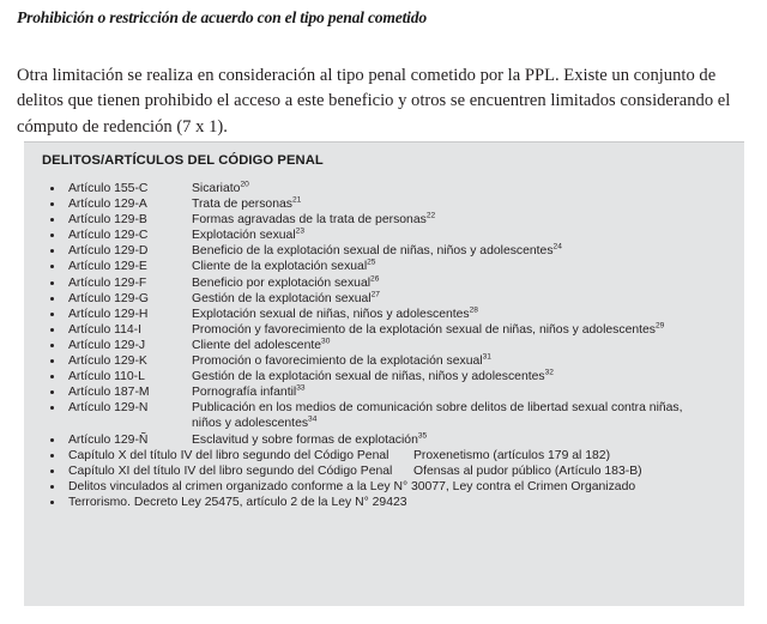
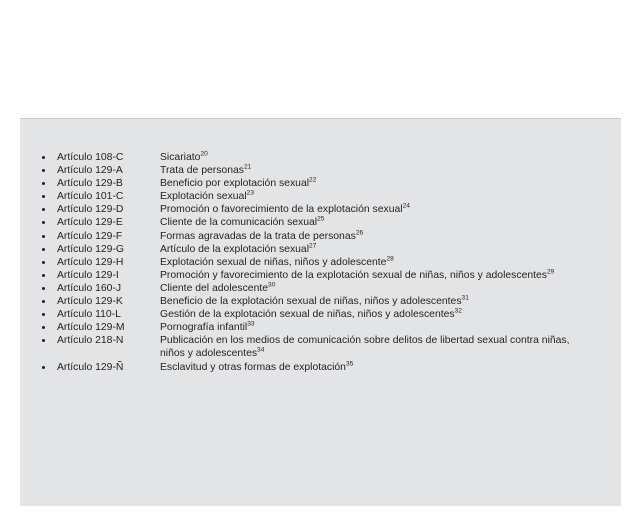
- Prohibición o restricción de acuerdo con el tipo penal cometido
- Otra limitación se realiza en consideración al tipo penal cometido por la PPL. Existe un conjunto de delitos que tienen prohibido el acceso a este beneficio y otros se encuentren limitados considerando el cómputo de redención (7 x 1).
- DELITOS/ARTÍCULOS DEL CÓDIGO PENAL
- Artículo 155-C Sicariato
+ Artículo 108-C Sicariato
  Artículo 129-A Trata de personas
- Artículo 129-B Formas agravadas de la trata de personas
+ Artículo 129-B Beneficio por explotación sexual
- Artículo 129-C Explotación sexual
+ Artículo 101-C Explotación sexual
- Artículo 129-D Beneficio de la explotación sexual de niñas, niños y adolescentes
+ Artículo 129-D Promoción o favorecimiento de la explotación sexual
- Artículo 129-E Cliente de la explotación sexual
+ Artículo 129-E Cliente de la comunicación sexual
- Artículo 129-F Beneficio por explotación sexual
+ Artículo 129-F Formas agravadas de la trata de personas
- Artículo 129-G Gestión de la explotación sexual
+ Artículo 129-G Artículo de la explotación sexual
- Artículo 129-H Explotación sexual de niñas, niños y adolescentes
+ Artículo 129-H Explotación sexual de niñas, niños y adolescente
- Artículo 114-I Promoción y favorecimiento de la explotación sexual de niñas, niños y adolescentes
+ Artículo 129-I Promoción y favorecimiento de la explotación sexual de niñas, niños y adolescentes
- Artículo 129-J Cliente del adolescente
+ Artículo 160-J Cliente del adolescente
- Artículo 129-K Promoción o favorecimiento de la explotación sexual
+ Artículo 129-K Beneficio de la explotación sexual de niñas, niños y adolescentes
  Artículo 110-L Gestión de la explotación sexual de niñas, niños y adolescentes
- Artículo 187-M Pornografía infantil
+ Artículo 129-M Pornografía infantil
- Artículo 129-N Publicación en los medios de comunicación sobre delitos de libertad sexual contra niñas, niños y adolescentes
+ Artículo 218-N Publicación en los medios de comunicación sobre delitos de libertad sexual contra niñas, niños y adolescentes
- Artículo 129-Ñ Esclavitud y sobre formas de explotación
+ Artículo 129-Ñ Esclavitud y otras formas de explotación
- Capítulo X del título IV del libro segundo del Código Penal Proxenetismo (artículos 179 al 182)
- Capítulo XI del título IV del libro segundo del Código Penal Ofensas al pudor público (Artículo 183-B)
- Delitos vinculados al crimen organizado conforme a la Ley N° 30077, Ley contra el Crimen Organizado
- Terrorismo. Decreto Ley 25475, artículo 2 de la Ley N° 29423
